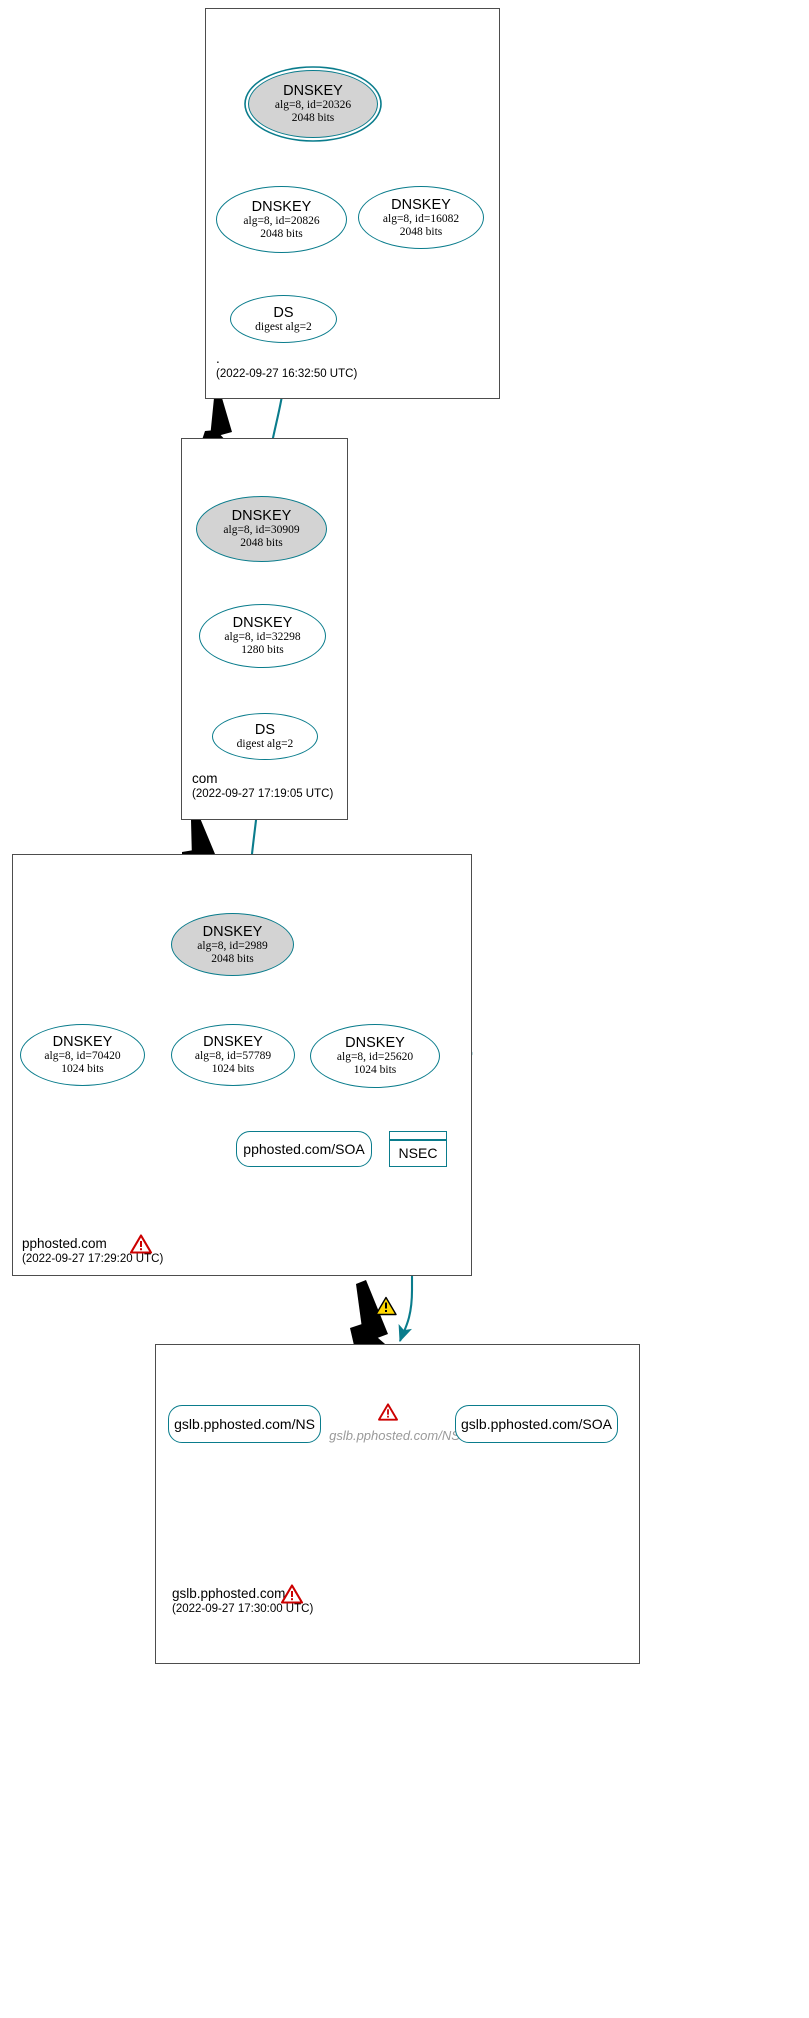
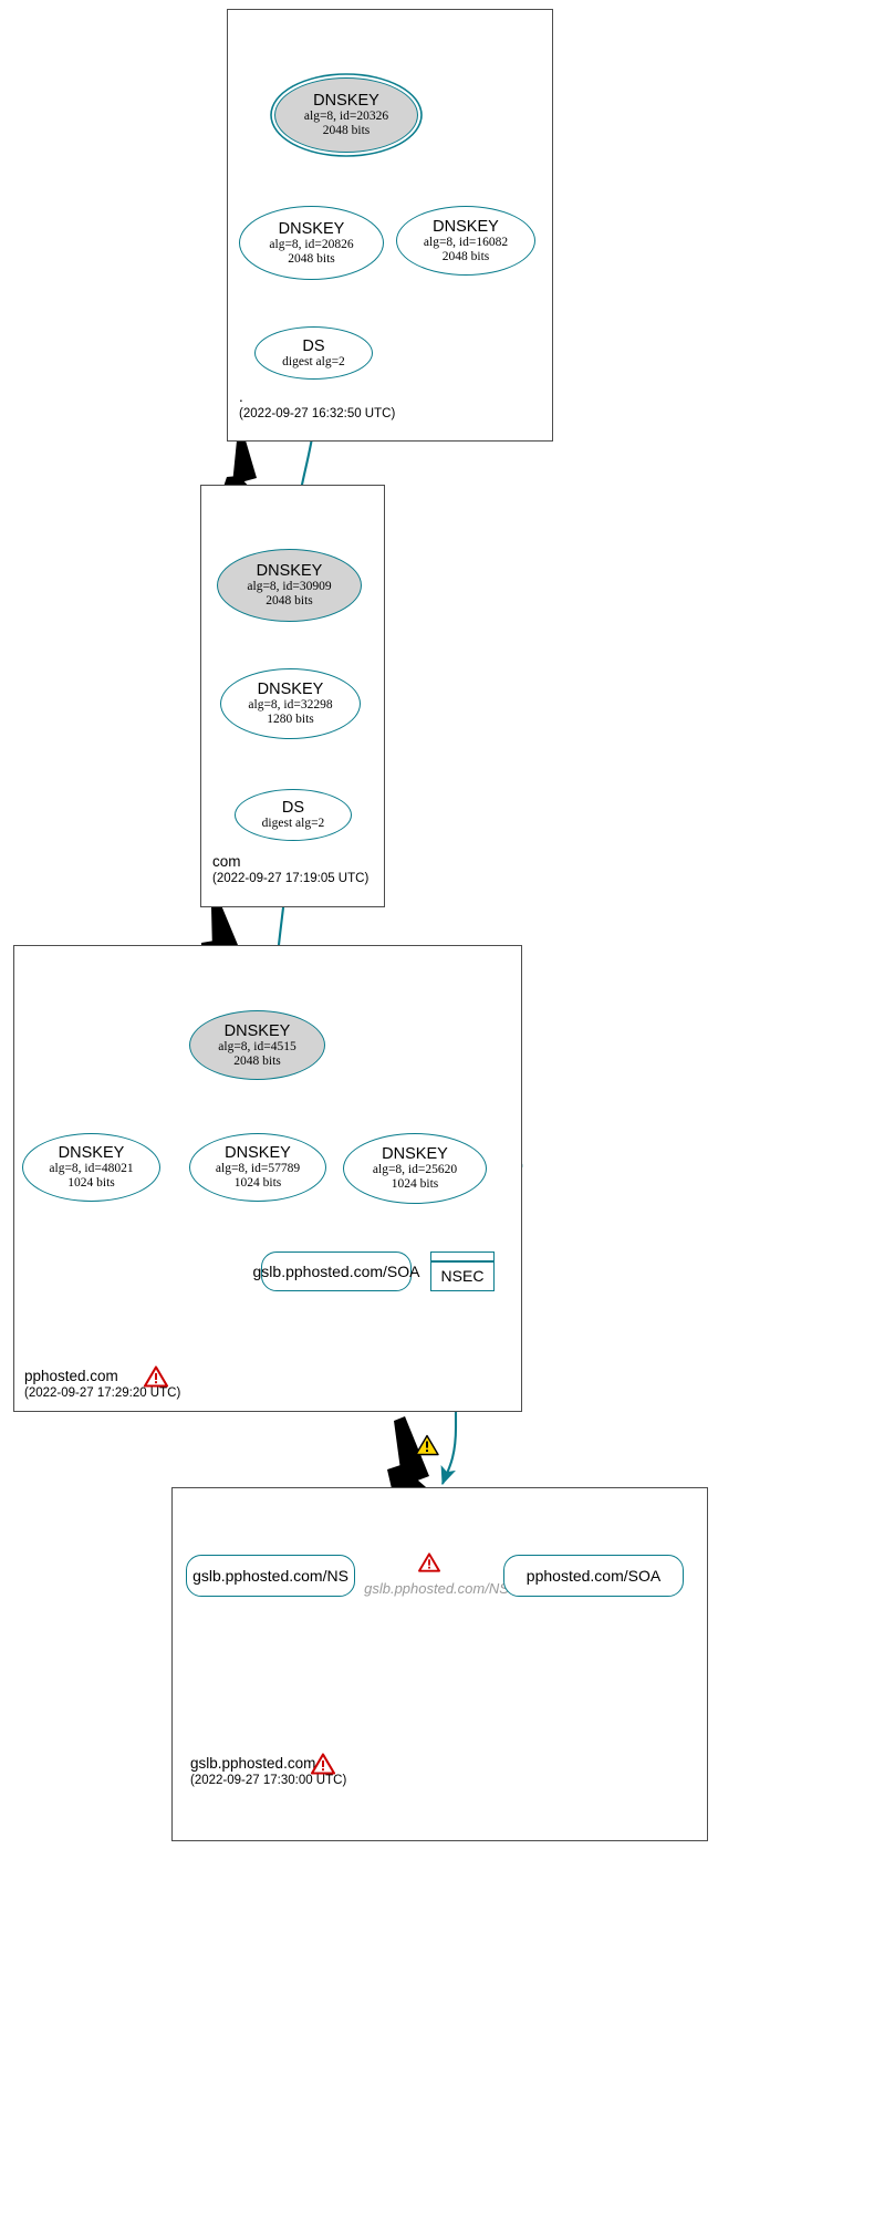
  .
  (2022-09-27 16:32:50 UTC)
  com
  (2022-09-27 17:19:05 UTC)
  pphosted.com
  (2022-09-27 17:29:20 UTC)
  gslb.pphosted.com
  (2022-09-27 17:30:00 UTC)
  DNSKEY
  alg=8, id=20326
  2048 bits
  DNSKEY
  alg=8, id=20826
  2048 bits
  DNSKEY
  alg=8, id=16082
  2048 bits
  DS
  digest alg=2
  DNSKEY
  alg=8, id=30909
  2048 bits
  DNSKEY
  alg=8, id=32298
  1280 bits
  DS
  digest alg=2
  DNSKEY
- alg=8, id=2989
+ alg=8, id=4515
  2048 bits
  DNSKEY
- alg=8, id=70420
+ alg=8, id=48021
  1024 bits
  DNSKEY
  alg=8, id=57789
  1024 bits
  DNSKEY
  alg=8, id=25620
  1024 bits
- pphosted.com/SOA
+ gslb.pphosted.com/SOA
  NSEC
  gslb.pphosted.com/NS
  gslb.pphosted.com/N
- gslb.pphosted.com/SOA
+ pphosted.com/SOA
